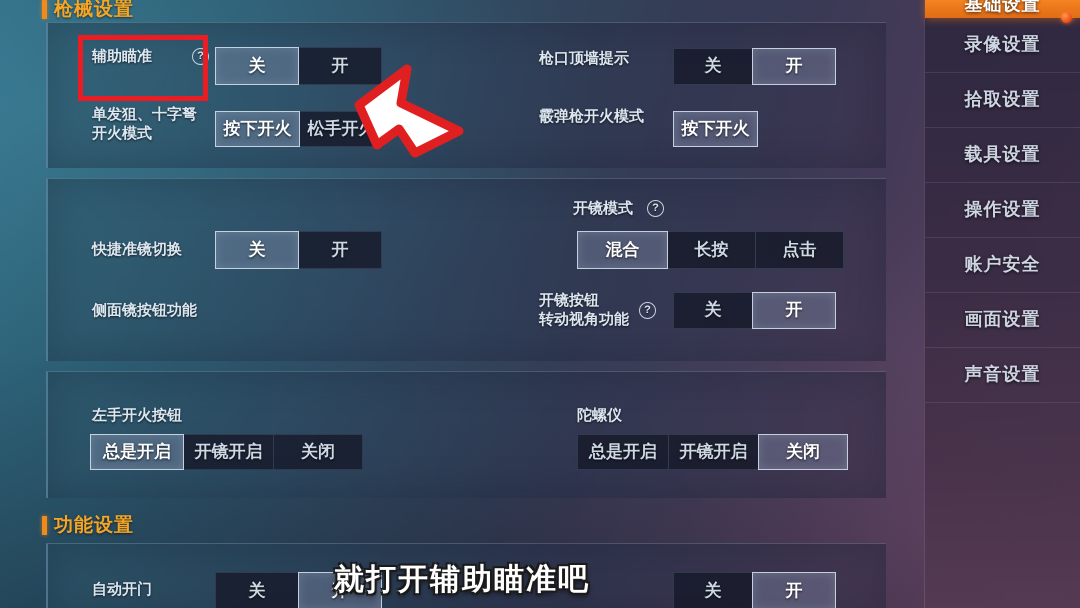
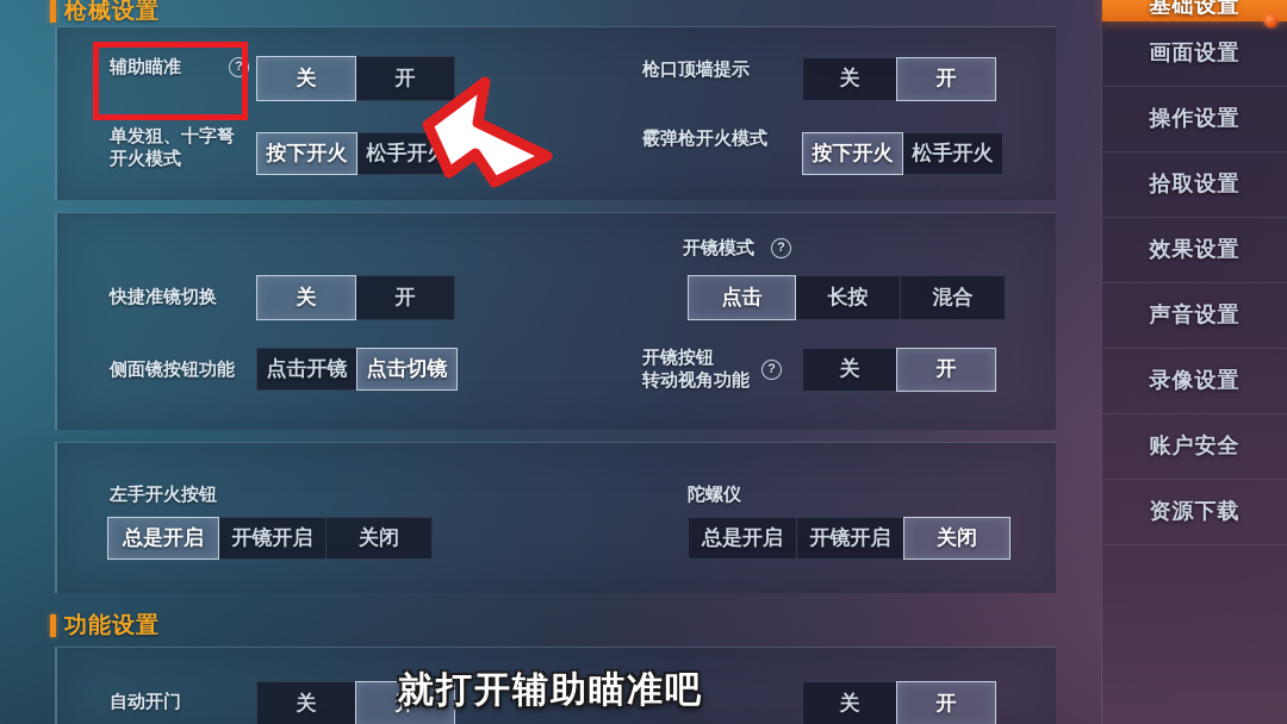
  枪械设置
  辅助瞄准
  ?
  关
  开
  枪口顶墙提示
  关
  开
  单发狙、十字弩
  开火模式
  按下开火
  松手开
  霰弹枪开火模式
  按下开火
+ 松手开火
  快捷准镜切换
  关
  开
  侧面镜按钮功能
+ 点击开镜
+ 点击切镜
  开镜模式
  ?
- 混合
+ 点击
  长按
- 点击
+ 混合
  开镜按钮
  转动视角功能
  ?
  关
  开
  左手开火按钮
  总是开启
  开镜开启
  关闭
  陀螺仪
  总是开启
  开镜开启
  关闭
  功能设置
  自动开门
  关
  开
  关
  开
  就打开辅助瞄准吧
  基础设置
- 录像设置
+ 画面设置
- 拾取设置
+ 操作设置
- 载具设置
- 操作设置
+ 拾取设置
+ 效果设置
- 账户安全
+ 声音设置
- 画面设置
+ 录像设置
- 声音设置
+ 账户安全
+ 资源下载
